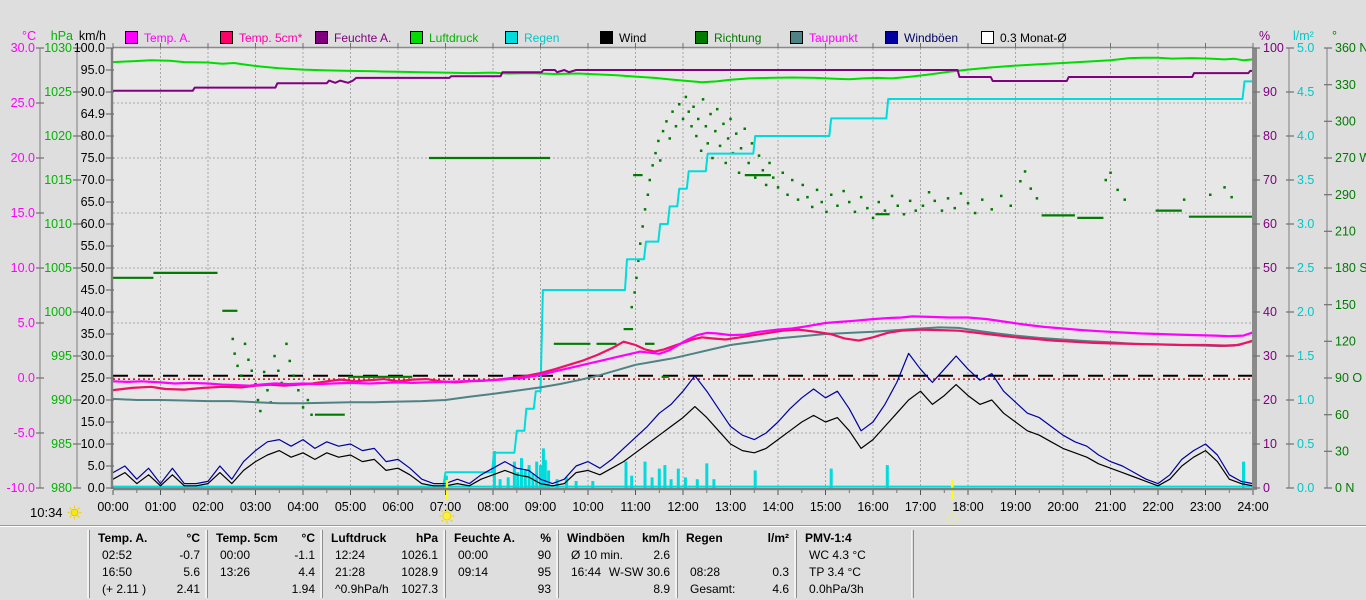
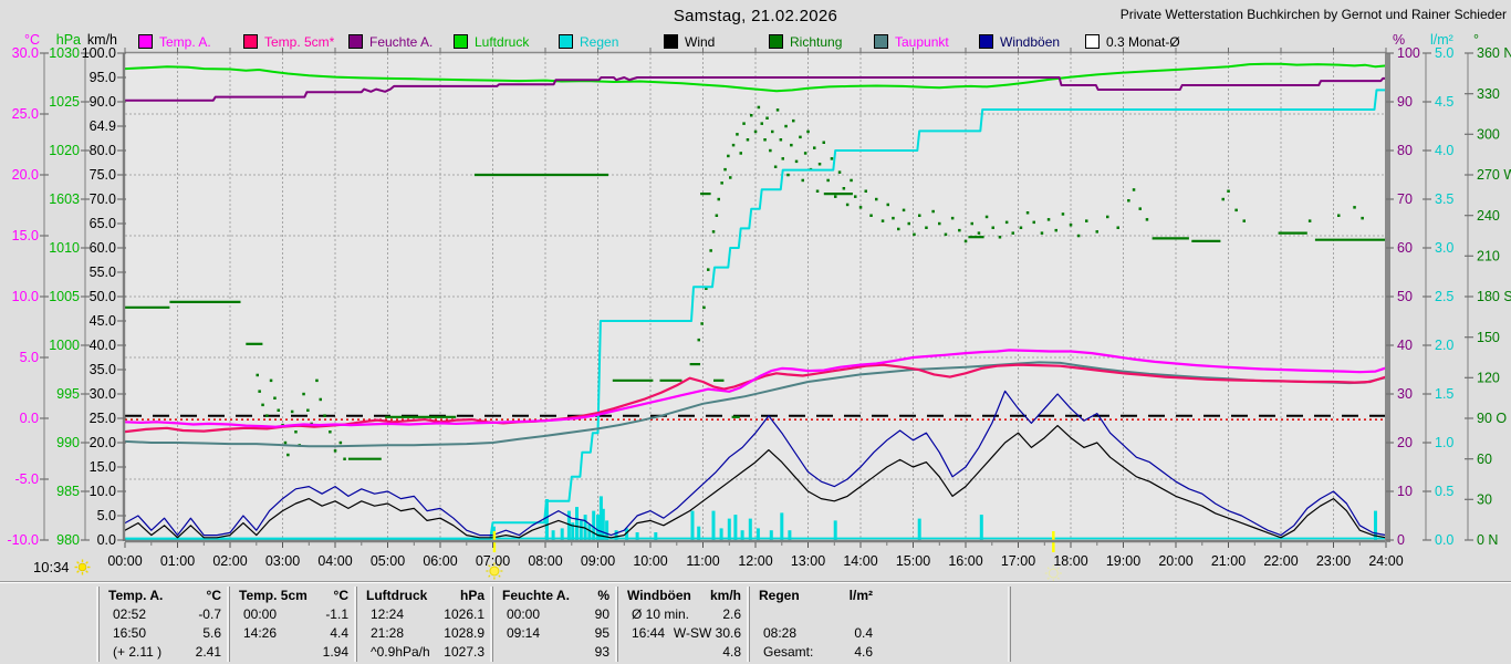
  00:00
  01:00
  02:00
  03:00
  04:00
  05:00
  06:00
  07:00
  08:00
  09:00
  10:00
  11:00
  12:00
  13:00
  14:00
  15:00
  16:00
  17:00
  18:00
  19:00
  20:00
  21:00
  22:00
  23:00
  24:00
  30.0
  25.0
  20.0
  15.0
  10.0
  5.0
  0.0
  -5.0
  -10.0
  °C
  1030
  1025
  1020
- 1015
+ 1603
  1010
  1005
  1000
  995
  990
  985
  980
  hPa
  100.0
  95.0
  90.0
  64.9
  80.0
  75.0
  70.0
  65.0
  60.0
  55.0
  50.0
  45.0
  40.0
  35.0
  30.0
  25.0
  20.0
  15.0
  10.0
  5.0
  0.0
  km/h
  100
  90
  80
  70
  60
  50
  40
  30
  20
  10
  0
  %
  5.0
  4.5
  4.0
  3.5
  3.0
  2.5
  2.0
  1.5
  1.0
  0.5
  0.0
  l/m²
  360 N
  330
  300
  270 W
- 290
+ 240
  210
  180 S
  150
  120
  90 O
  60
  30
  0 N
  °
+ Samstag, 21.02.2026
+ Private Wetterstation Buchkirchen by Gernot und Rainer Schieder
  Temp. A.
  Temp. 5cm*
  Feuchte A.
  Luftdruck
  Regen
  Wind
  Richtung
  Taupunkt
  Windböen
  0.3 Monat-Ø
  10:34
  Temp. A.
  °C
  02:52
  -0.7
  16:50
  5.6
  (+ 2.11 )
  2.41
  Temp. 5cm
  °C
  00:00
  -1.1
- 13:26
+ 14:26
  4.4
  1.94
  Luftdruck
  hPa
  12:24
  1026.1
  21:28
  1028.9
  ^0.9hPa/h
  1027.3
  Feuchte A.
  %
  00:00
  90
  09:14
  95
  93
  Windböen
  km/h
  Ø 10 min.
  2.6
  16:44
  W-SW 30.6
- 8.9
+ 4.8
  Regen
  l/m²
  08:28
- 0.3
+ 0.4
  Gesamt:
  4.6
- PMV-1:4
- WC 4.3 °C
- TP 3.4 °C
- 0.0hPa/3h
